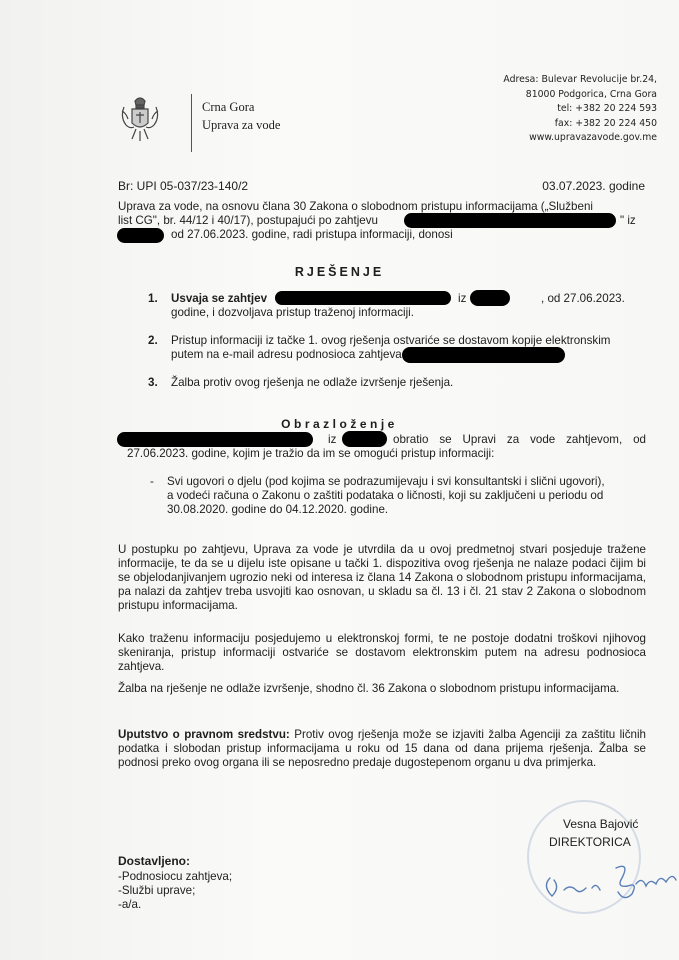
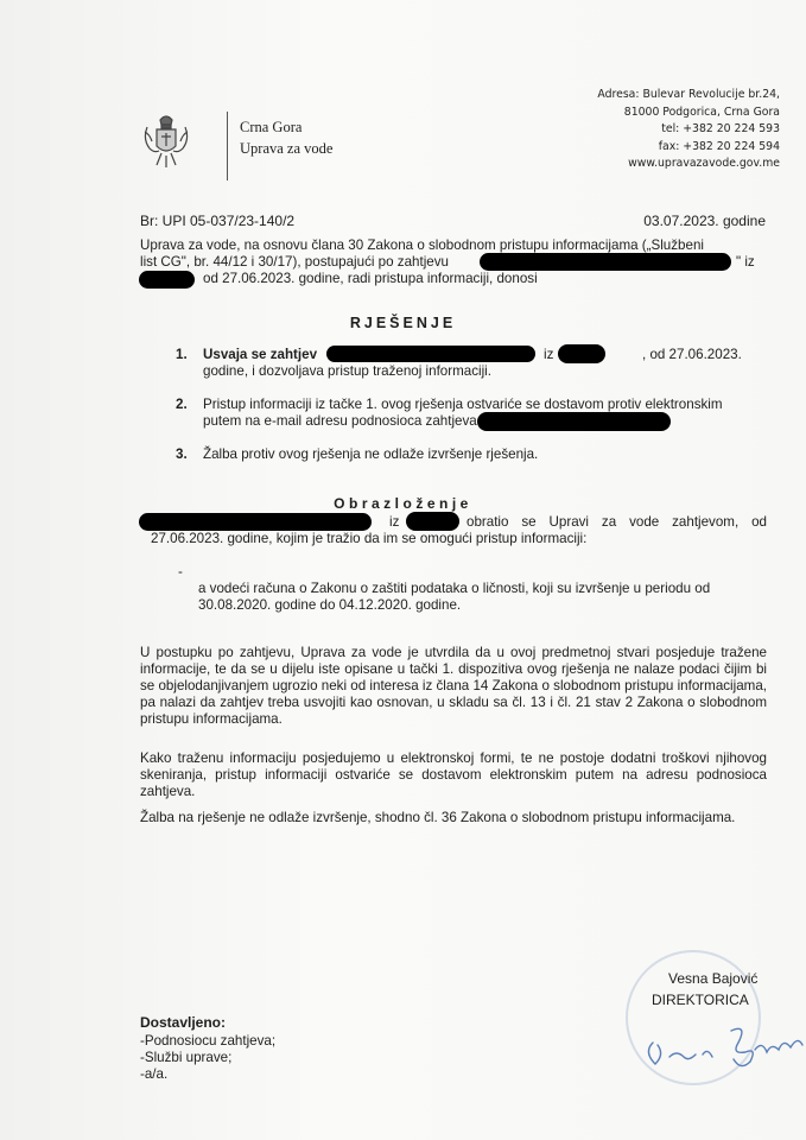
  Crna Gora
  Uprava za vode
  Adresa: Bulevar Revolucije br.24,
  81000 Podgorica, Crna Gora
  tel: +382 20 224 593
- fax: +382 20 224 450
+ fax: +382 20 224 594
  www.upravazavode.gov.me
  Br: UPI 05-037/23-140/2
  03.07.2023. godine
  Uprava za vode, na osnovu člana 30 Zakona o slobodnom pristupu informacijama („Službeni
- list CG", br. 44/12 i 40/17), postupajući po zahtjevu
+ list CG", br. 44/12 i 30/17), postupajući po zahtjevu
  " iz
  od 27.06.2023. godine, radi pristupa informaciji, donosi
  RJEŠENJE
  1.
  Usvaja se zahtjev
  iz
  , od 27.06.2023.
  godine, i dozvoljava pristup traženoj informaciji.
  2.
- Pristup informaciji iz tačke 1. ovog rješenja ostvariće se dostavom kopije elektronskim
+ Pristup informaciji iz tačke 1. ovog rješenja ostvariće se dostavom protiv elektronskim
  putem na e-mail adresu podnosioca zahtjeva
  3.
  Žalba protiv ovog rješenja ne odlaže izvršenje rješenja.
  Obrazloženje
  iz
  obratio se Upravi za vode zahtjevom, od
  27.06.2023. godine, kojim je tražio da im se omogući pristup informaciji:
  -
- Svi ugovori o djelu (pod kojima se podrazumijevaju i svi konsultantski i slični ugovori),
- a vodeći računa o Zakonu o zaštiti podataka o ličnosti, koji su zaključeni u periodu od
+ a vodeći računa o Zakonu o zaštiti podataka o ličnosti, koji su izvršenje u periodu od
  30.08.2020. godine do 04.12.2020. godine.
  U postupku po zahtjevu, Uprava za vode je utvrdila da u ovoj predmetnoj stvari posjeduje tražene informacije, te da se u dijelu iste opisane u tački 1. dispozitiva ovog rješenja ne nalaze podaci čijim bi se objelodanjivanjem ugrozio neki od interesa iz člana 14 Zakona o slobodnom pristupu informacijama, pa nalazi da zahtjev treba usvojiti kao osnovan, u skladu sa čl. 13 i čl. 21 stav 2 Zakona o slobodnom pristupu informacijama.
  Kako traženu informaciju posjedujemo u elektronskoj formi, te ne postoje dodatni troškovi njihovog skeniranja, pristup informaciji ostvariće se dostavom elektronskim putem na adresu podnosioca zahtjeva.
  Žalba na rješenje ne odlaže izvršenje, shodno čl. 36 Zakona o slobodnom pristupu informacijama.
- Uputstvo o pravnom sredstvu: Protiv ovog rješenja može se izjaviti žalba Agenciji za zaštitu ličnih podatka i slobodan pristup informacijama u roku od 15 dana od dana prijema rješenja. Žalba se podnosi preko ovog organa ili se neposredno predaje dugostepenom organu u dva primjerka.
  Vesna Bajović
  DIREKTORICA
  Dostavljeno:
  -Podnosiocu zahtjeva;
  -Službi uprave;
  -a/a.
